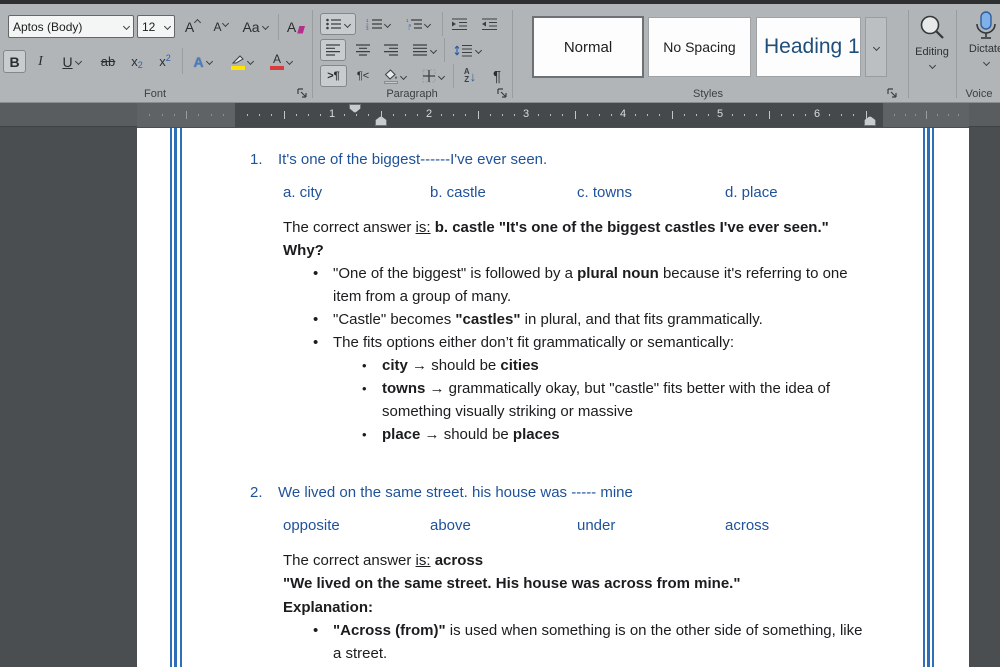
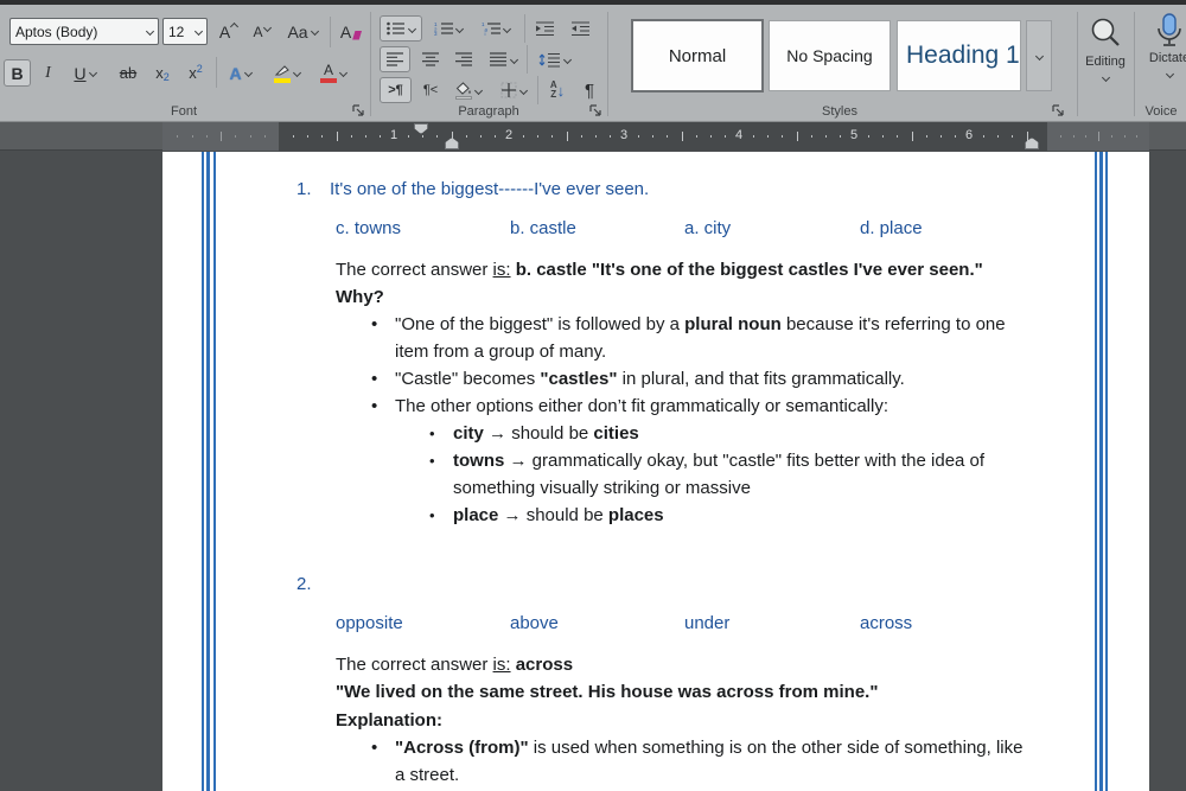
  Aptos (Body)
  12
  A
  A
  Aa
  A
  B
  I
  U
  ab
  x
  2
  x
  2
  A
  A
  Font
  >¶
  ¶<
  A
  Z
  ↓
  ¶
  Paragraph
  Normal
  No Spacing
  Heading 1
  Styles
  Editing
  Dictat
  Voice
  1
  2
  3
  4
  5
  6
  1.
  It's one of the biggest------I've ever seen.
- a. city
+ c. towns
  b. castle
- c. towns
+ a. city
  d. place
  The correct answer is: b. castle "It's one of the biggest castles I've ever seen."
  Why?
  "One of the biggest" is followed by a plural noun because it's referring to one item from a group of many.
  "Castle" becomes "castles" in plural, and that fits grammatically.
- The fits options either don’t fit grammatically or semantically:
+ The other options either don’t fit grammatically or semantically:
  city → should be cities
  towns → grammatically okay, but "castle" fits better with the idea of something visually striking or massive
  place → should be places
  2.
- We lived on the same street. his house was ----- mine
  opposite
  above
  under
  across
  The correct answer is: across
  "We lived on the same street. His house was across from mine."
  Explanation:
  "Across (from)" is used when something is on the other side of something, like a street.
